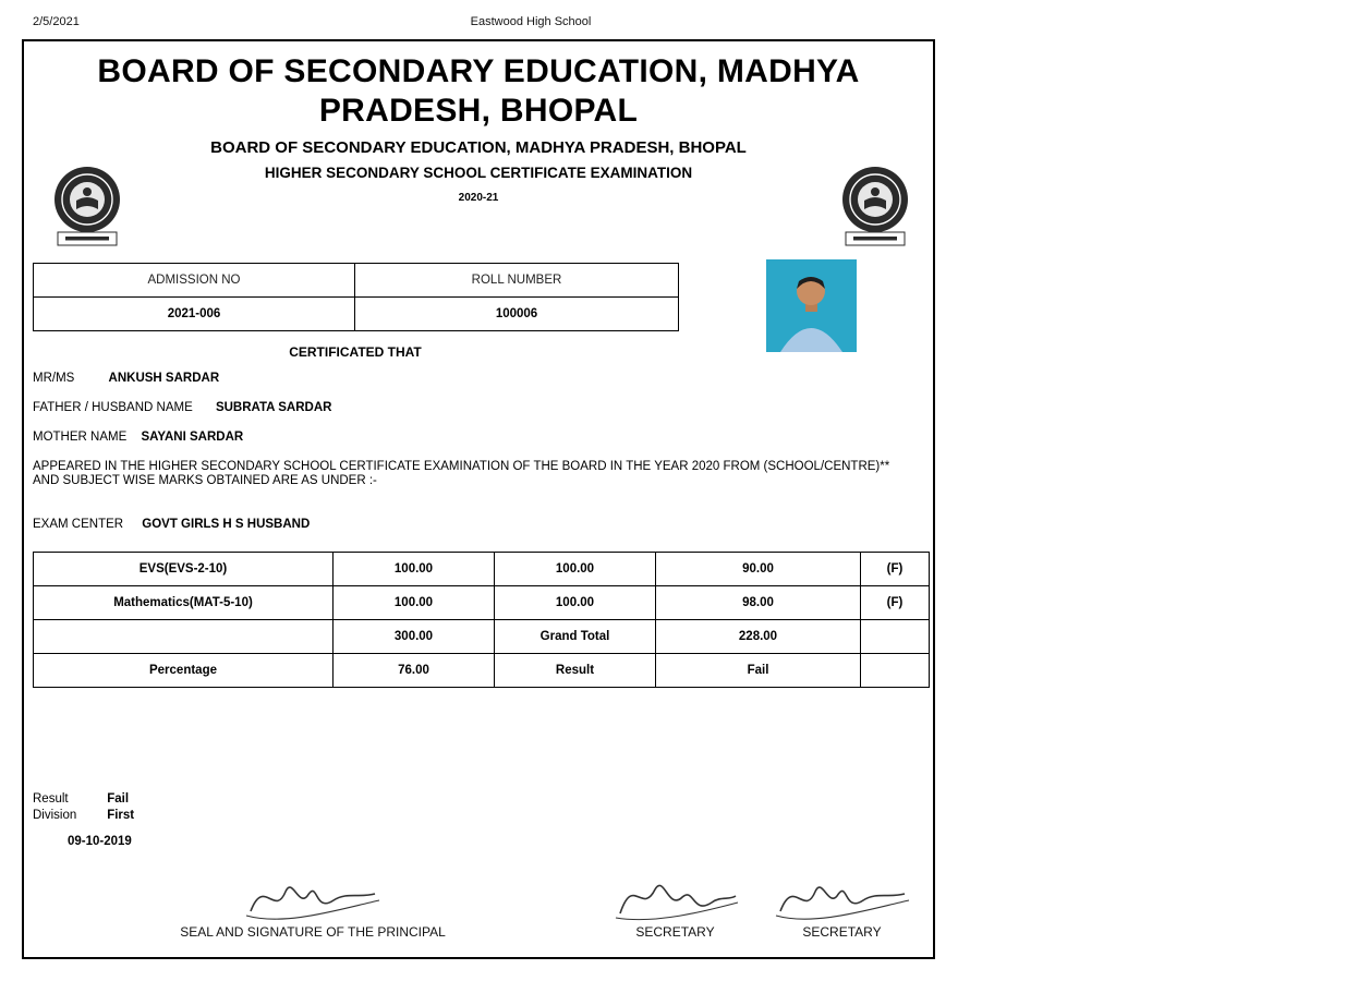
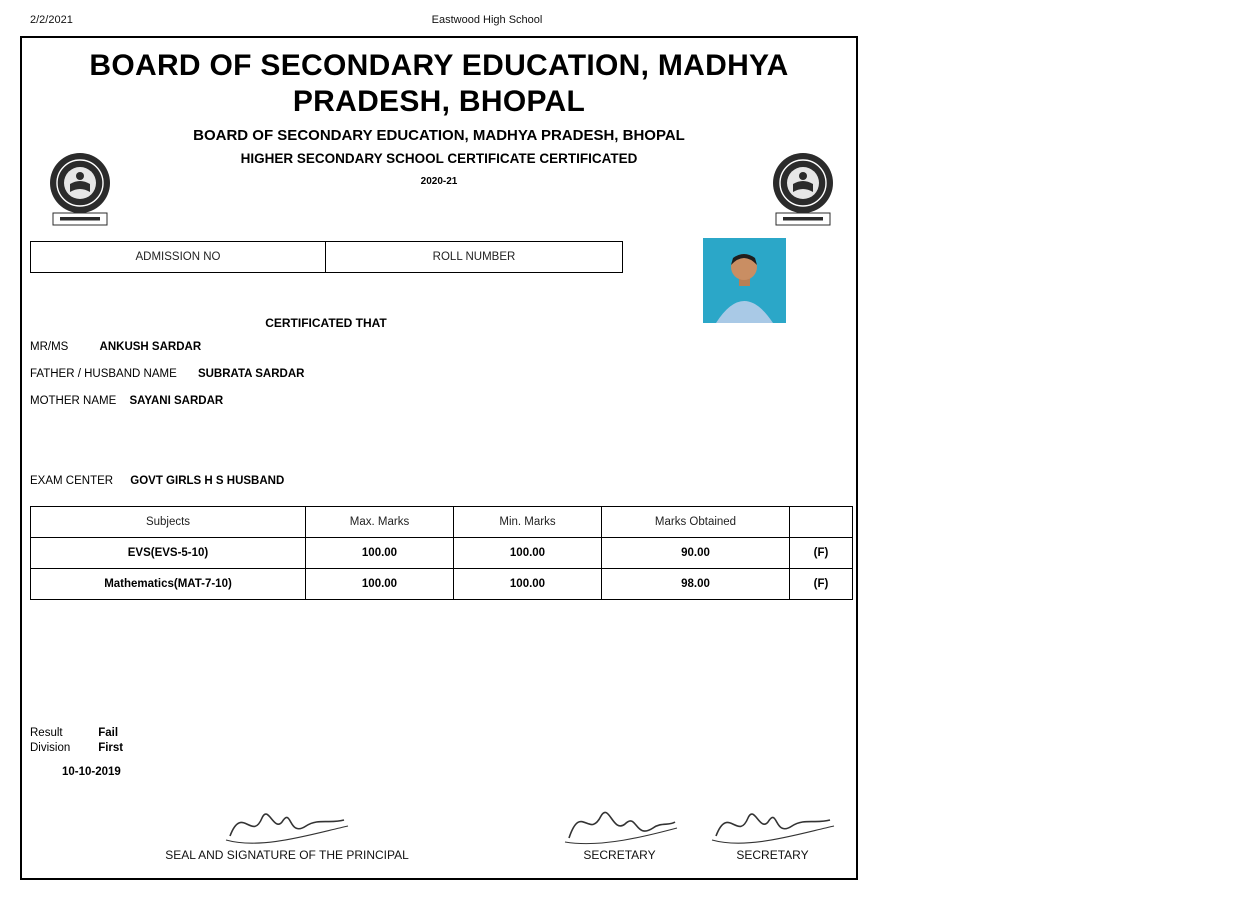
- 2/5/2021
+ 2/2/2021
  Eastwood High School
  BOARD OF SECONDARY EDUCATION, MADHYA PRADESH, BHOPAL
  BOARD OF SECONDARY EDUCATION, MADHYA PRADESH, BHOPAL
- HIGHER SECONDARY SCHOOL CERTIFICATE EXAMINATION
+ HIGHER SECONDARY SCHOOL CERTIFICATE CERTIFICATED
  2020-21
  ADMISSION NO	ROLL NUMBER
- 2021-006	100006
  CERTIFICATED THAT
  MR/MS ANKUSH SARDAR
  FATHER / HUSBAND NAME SUBRATA SARDAR
  MOTHER NAME SAYANI SARDAR
- APPEARED IN THE HIGHER SECONDARY SCHOOL CERTIFICATE EXAMINATION OF THE BOARD IN THE YEAR 2020 FROM (SCHOOL/CENTRE)** AND SUBJECT WISE MARKS OBTAINED ARE AS UNDER :-
  EXAM CENTER GOVT GIRLS H S HUSBAND
+ Subjects	Max. Marks	Min. Marks	Marks Obtained
- EVS(EVS-2-10)	100.00	100.00	90.00	(F)
+ EVS(EVS-5-10)	100.00	100.00	90.00	(F)
- Mathematics(MAT-5-10)	100.00	100.00	98.00	(F)
+ Mathematics(MAT-7-10)	100.00	100.00	98.00	(F)
- 	300.00	Grand Total	228.00
- Percentage	76.00	Result	Fail
  Result Fail
  Division First
- 09-10-2019
+ 10-10-2019
  SEAL AND SIGNATURE OF THE PRINCIPAL
  SECRETARY
  SECRETARY
